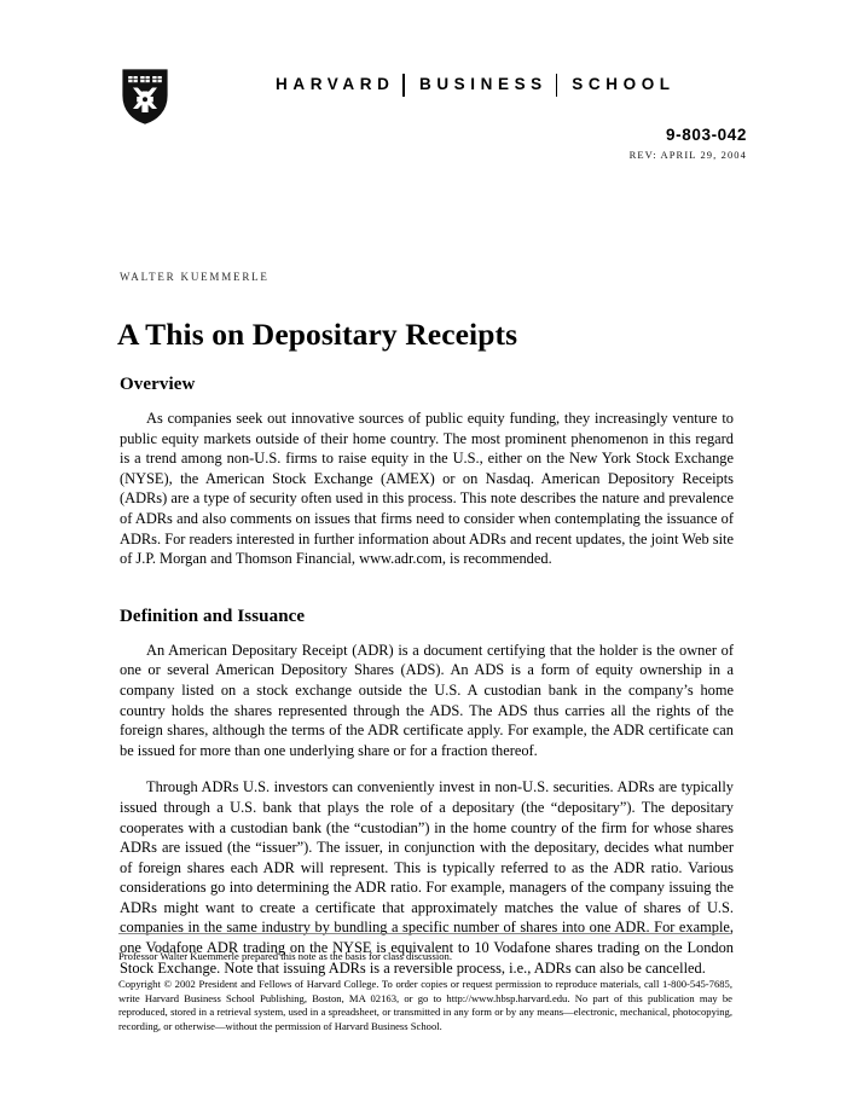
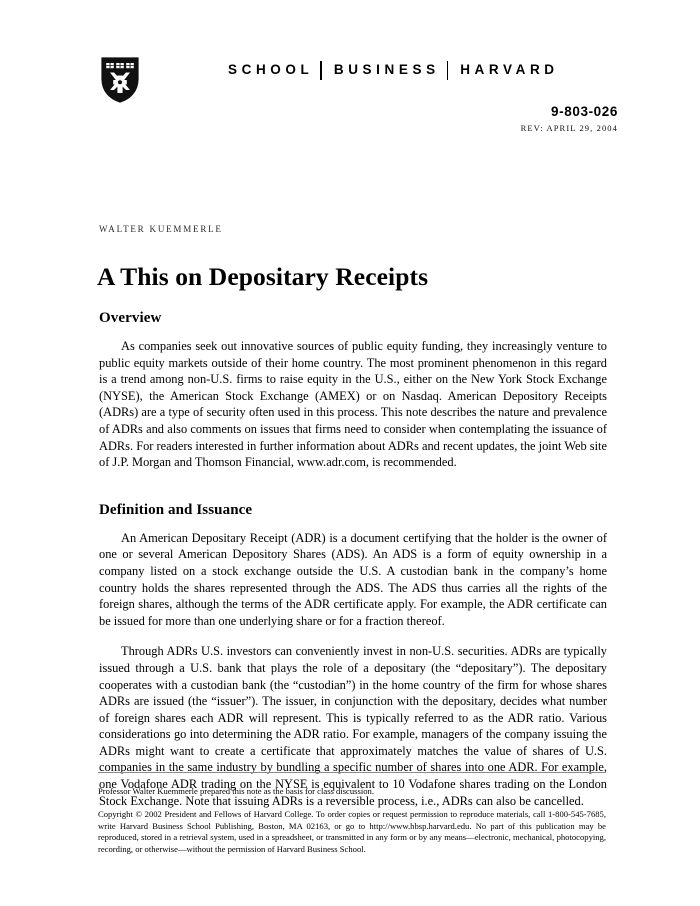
- HARVARD
+ SCHOOL
  BUSINESS
- SCHOOL
+ HARVARD
- 9-803-042
+ 9-803-026
  REV: APRIL 29, 2004
  WALTER KUEMMERLE
  A This on Depositary Receipts
  Overview
  As companies seek out innovative sources of public equity funding, they increasingly venture to public equity markets outside of their home country. The most prominent phenomenon in this regard is a trend among non-U.S. firms to raise equity in the U.S., either on the New York Stock Exchange (NYSE), the American Stock Exchange (AMEX) or on Nasdaq. American Depository Receipts (ADRs) are a type of security often used in this process. This note describes the nature and prevalence of ADRs and also comments on issues that firms need to consider when contemplating the issuance of ADRs. For readers interested in further information about ADRs and recent updates, the joint Web site of J.P. Morgan and Thomson Financial, www.adr.com, is recommended.
  Definition and Issuance
  An American Depositary Receipt (ADR) is a document certifying that the holder is the owner of one or several American Depository Shares (ADS). An ADS is a form of equity ownership in a company listed on a stock exchange outside the U.S. A custodian bank in the company’s home country holds the shares represented through the ADS. The ADS thus carries all the rights of the foreign shares, although the terms of the ADR certificate apply. For example, the ADR certificate can be issued for more than one underlying share or for a fraction thereof.
  Through ADRs U.S. investors can conveniently invest in non-U.S. securities. ADRs are typically issued through a U.S. bank that plays the role of a depositary (the “depositary”). The depositary cooperates with a custodian bank (the “custodian”) in the home country of the firm for whose shares ADRs are issued (the “issuer”). The issuer, in conjunction with the depositary, decides what number of foreign shares each ADR will represent. This is typically referred to as the ADR ratio. Various considerations go into determining the ADR ratio. For example, managers of the company issuing the ADRs might want to create a certificate that approximately matches the value of shares of U.S. companies in the same industry by bundling a specific number of shares into one ADR. For example, one Vodafone ADR trading on the NYSE is equivalent to 10 Vodafone shares trading on the London Stock Exchange. Note that issuing ADRs is a reversible process, i.e., ADRs can also be cancelled.
  Professor Walter Kuemmerle prepared this note as the basis for class discussion.
  Copyright © 2002 President and Fellows of Harvard College. To order copies or request permission to reproduce materials, call 1-800-545-7685, write Harvard Business School Publishing, Boston, MA 02163, or go to http://www.hbsp.harvard.edu. No part of this publication may be reproduced, stored in a retrieval system, used in a spreadsheet, or transmitted in any form or by any means—electronic, mechanical, photocopying, recording, or otherwise—without the permission of Harvard Business School.
